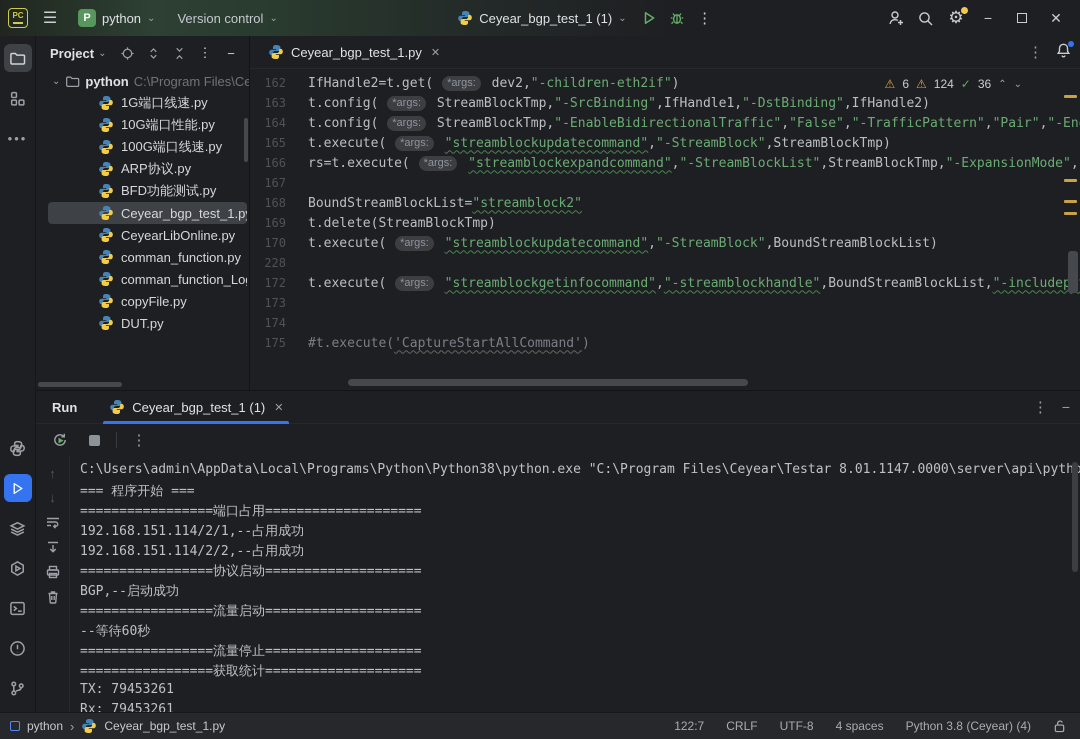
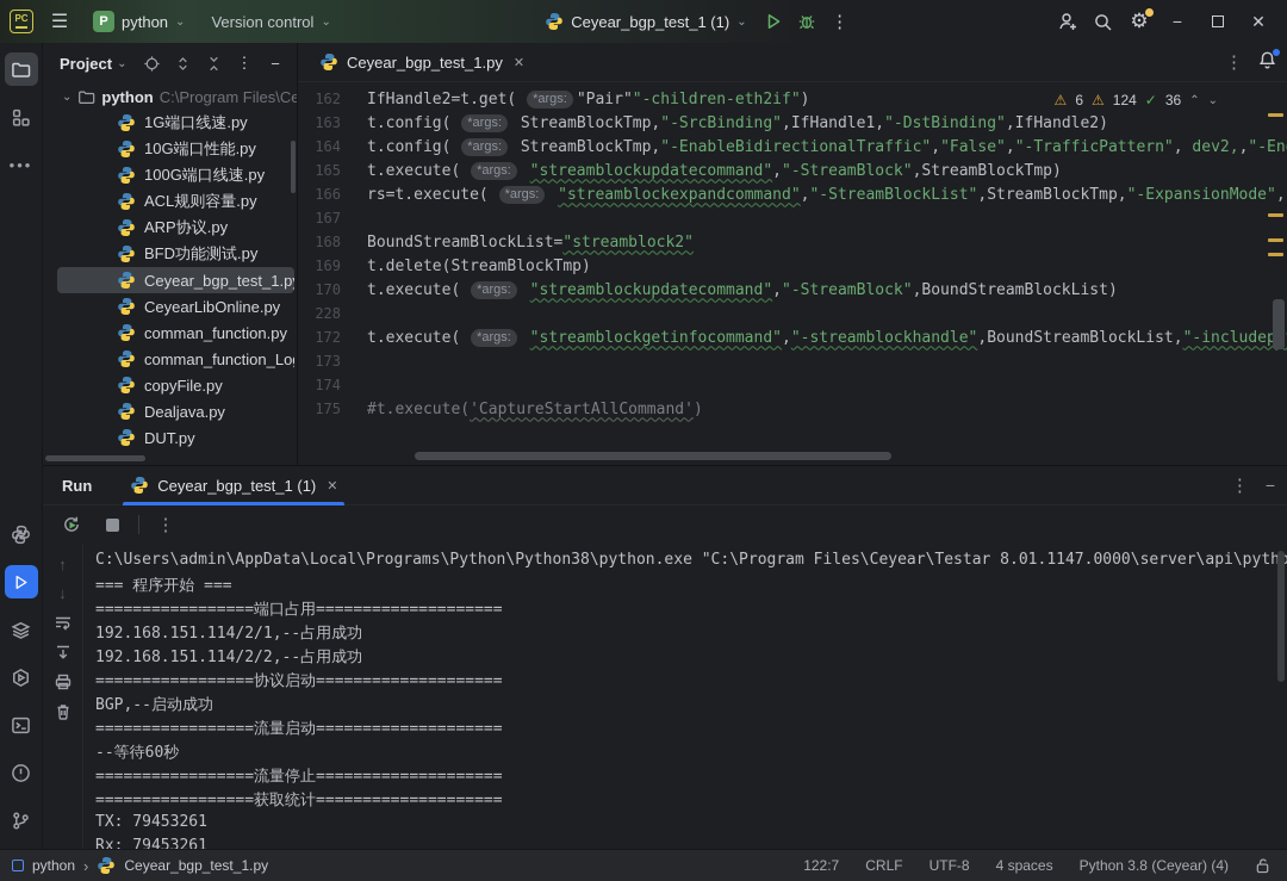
  PC
  ☰
  P
  python
  ⌄
  Version control
  ⌄
  Ceyear_bgp_test_1 (1)
  ⌄
  ⋮
  ⚙
  −
  ✕
  •••
  Project
  ⌄
  ⋮
  −
  ⌄
  python
  C:\Program Files\Ce
  1G端口线速.py
  10G端口性能.py
  100G端口线速.py
+ ACL规则容量.py
  ARP协议.py
  BFD功能测试.py
  Ceyear_bgp_test_1.p
  CeyearLibOnline.py
  comman_function.py
  comman_function_Lo
  copyFile.py
+ Dealjava.py
  DUT.py
  Ceyear_bgp_test_1.py
  ✕
  ⋮
  162
- IfHandle2=t.get( *args: dev2,"-children-eth2if")
+ IfHandle2=t.get( *args: "Pair""-children-eth2if")
  163
  t.config( *args: StreamBlockTmp,"-SrcBinding",IfHandle1,"-DstBinding",IfHandle2)
  164
- t.config( *args: StreamBlockTmp,"-EnableBidirectionalTraffic","False","-TrafficPattern","Pair","-En
+ t.config( *args: StreamBlockTmp,"-EnableBidirectionalTraffic","False","-TrafficPattern", dev2,,"-En
  165
  t.execute( *args: "streamblockupdatecommand","-StreamBlock",StreamBlockTmp)
  166
  rs=t.execute( *args: "streamblockexpandcommand","-StreamBlockList",StreamBlockTmp,"-ExpansionMode",
  167
  168
  BoundStreamBlockList="streamblock2"
  169
  t.delete(StreamBlockTmp)
  170
  t.execute( *args: "streamblockupdatecommand","-StreamBlock",BoundStreamBlockList)
  228
  172
  t.execute( *args: "streamblockgetinfocommand","-streamblockhandle",BoundStreamBlockList,"-includep
  173
  174
  175
  #t.execute('CaptureStartAllCommand')
  ⚠
  6
  ⚠
  124
  ✓
  36
  ⌃
  ⌄
  Run
  Ceyear_bgp_test_1 (1)
  ✕
  ⋮
  −
  ⋮
  ↑
  ↓
  C:\Users\admin\AppData\Local\Programs\Python\Python38\python.exe "C:\Program Files\Ceyear\Testar 8.01.1147.0000\server\api\pyth
  === 程序开始 ===
  =================端口占用====================
  192.168.151.114/2/1,--占用成功
  192.168.151.114/2/2,--占用成功
  =================协议启动====================
  BGP,--启动成功
  =================流量启动====================
  --等待60秒
  =================流量停止====================
  =================获取统计====================
  TX: 79453261
  Rx: 79453261
  python
  ›
  Ceyear_bgp_test_1.py
  122:7
  CRLF
  UTF-8
  4 spaces
  Python 3.8 (Ceyear) (4)
